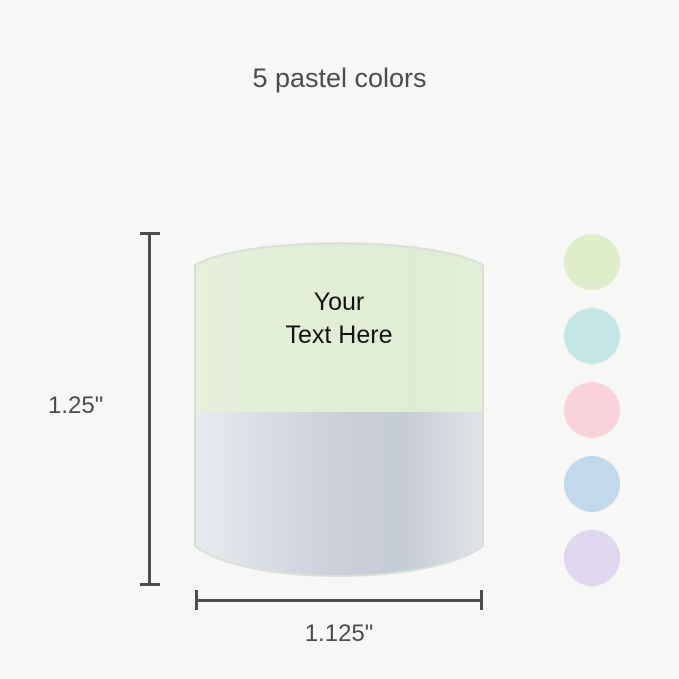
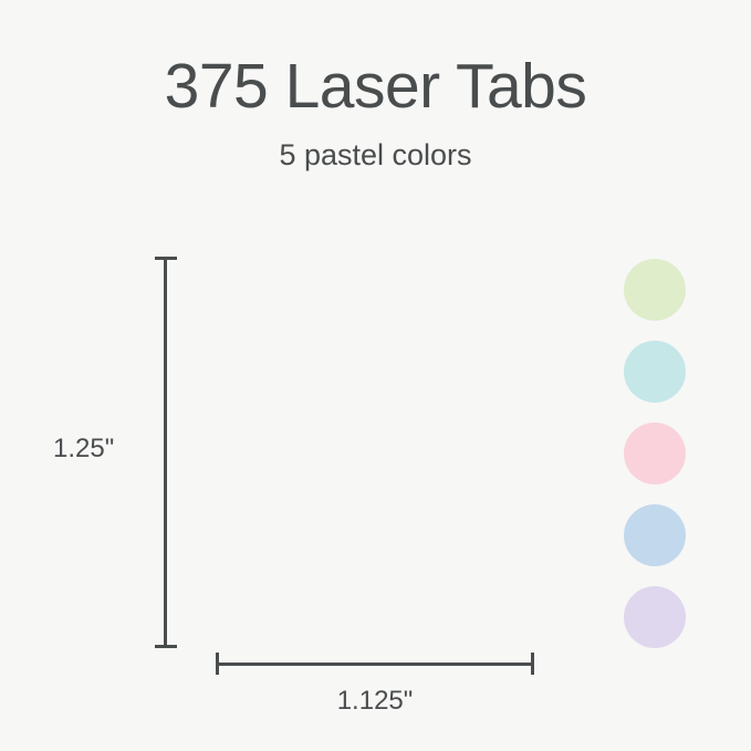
+ 375 Laser Tabs
  5 pastel colors
- Your
- Text Here
  1.25"
  1.125"
